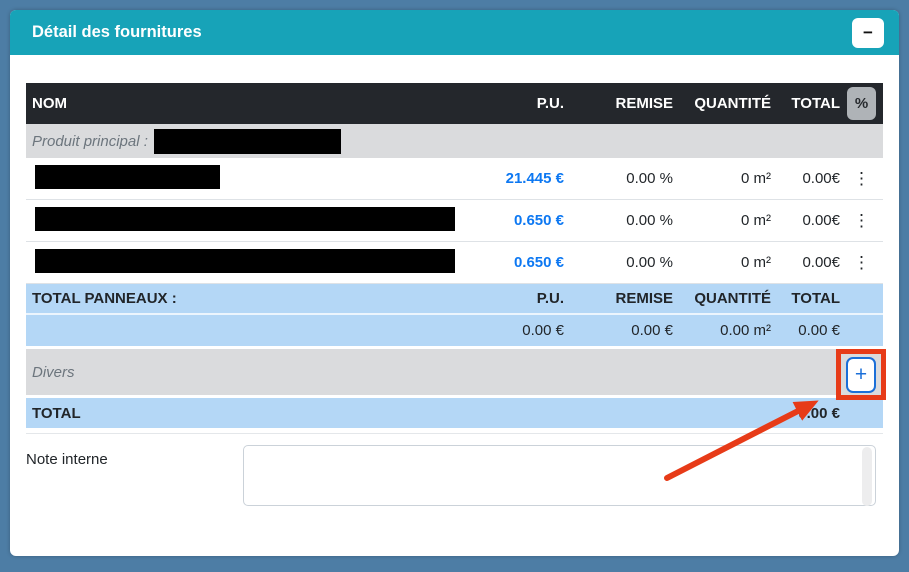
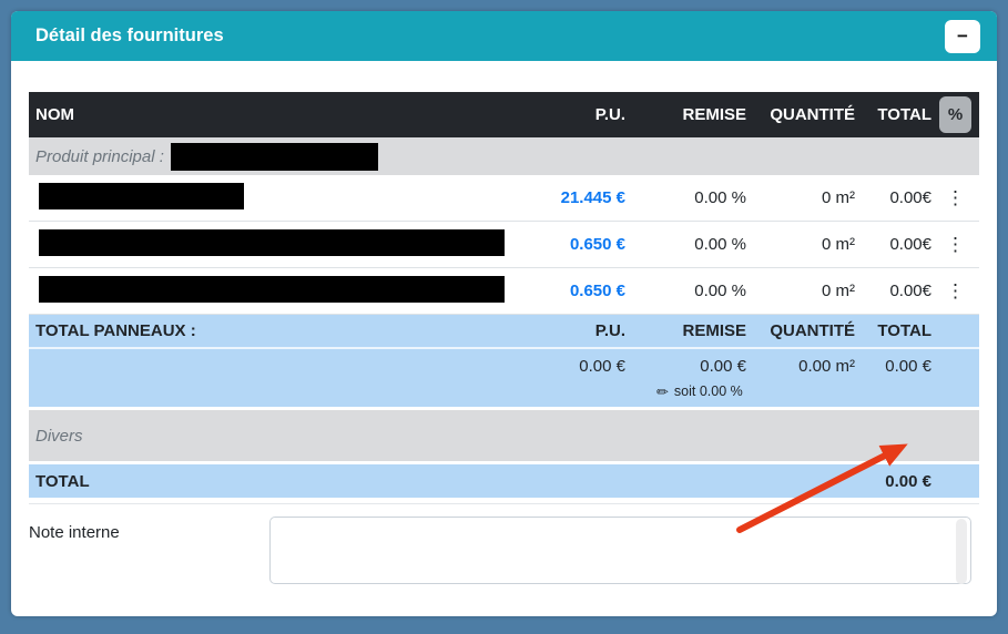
  Détail des fournitures
  −
  NOM
  P.U.
  REMISE
  QUANTITÉ
  TOTAL
  %
  Produit principal :
  21.445 €
  0.00 %
  0 m²
  0.00€
  ⋮
  0.650 €
  0.00 %
  0 m²
  0.00€
  ⋮
  0.650 €
  0.00 %
  0 m²
  0.00€
  ⋮
  TOTAL PANNEAUX :
  P.U.
  REMISE
  QUANTITÉ
  TOTAL
  0.00 €
  0.00 €
  0.00 m²
  0.00 €
+ ✏
+ soit 0.00 %
  Divers
- +
  TOTAL
  0.00 €
  Note interne
